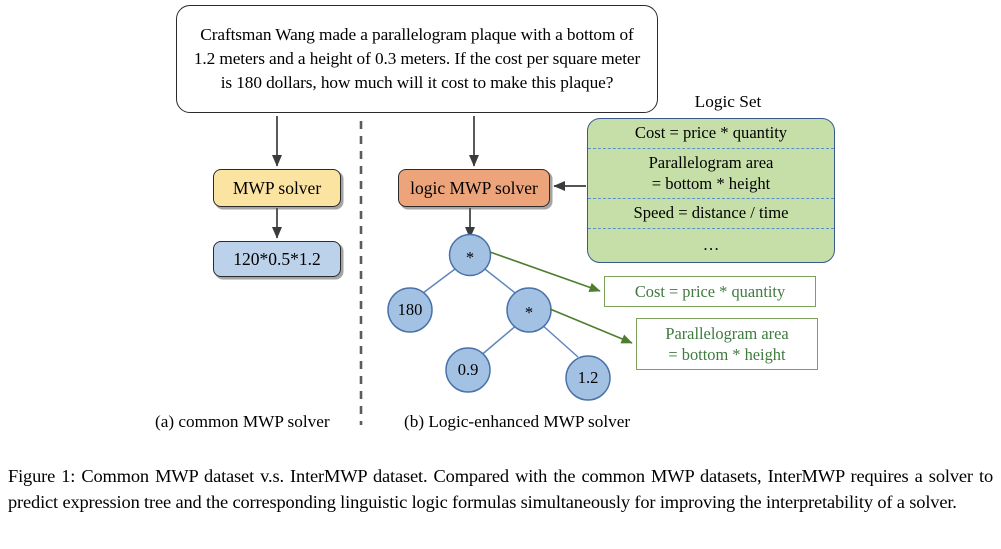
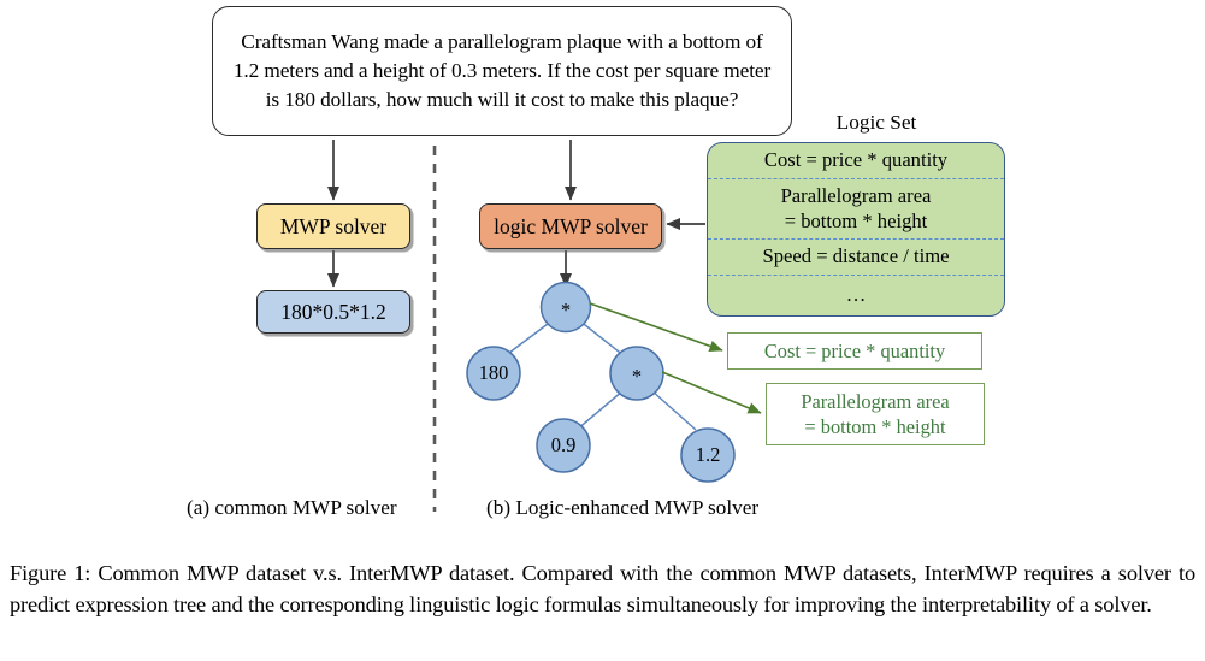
  Craftsman Wang made a parallelogram plaque with a bottom of 1.2 meters and a height of 0.3 meters. If the cost per square meter is 180 dollars, how much will it cost to make this plaque?
  MWP solver
- 120*0.5*1.2
+ 180*0.5*1.2
  logic MWP solver
  Logic Set
  Cost = price * quantity
  Parallelogram area
  = bottom * height
  Speed = distance / time
  …
  *
  180
  *
  0.9
  1.2
  Cost = price * quantity
  Parallelogram area
  = bottom * height
  (a) common MWP solver
  (b) Logic-enhanced MWP solver
  Figure 1: Common MWP dataset v.s. InterMWP dataset. Compared with the common MWP datasets, InterMWP requires a solver to predict expression tree and the corresponding linguistic logic formulas simultaneously for improving the interpretability of a solver.
